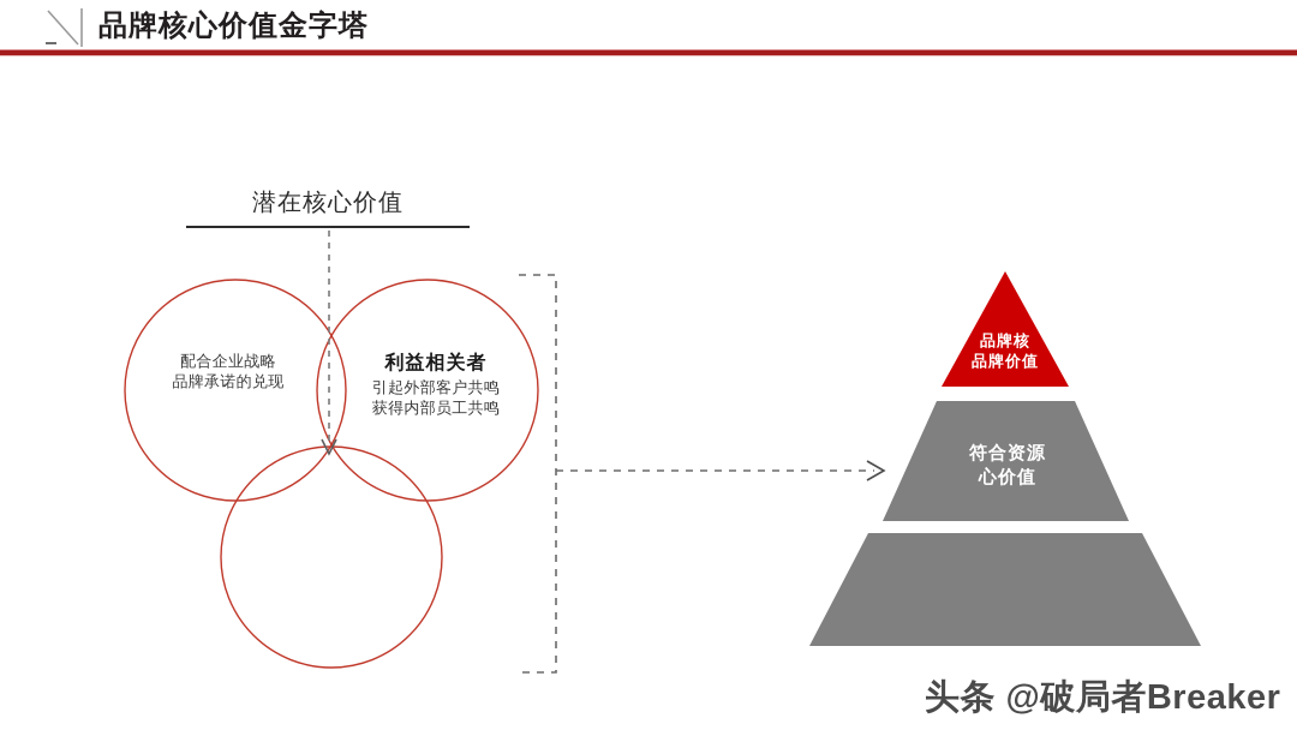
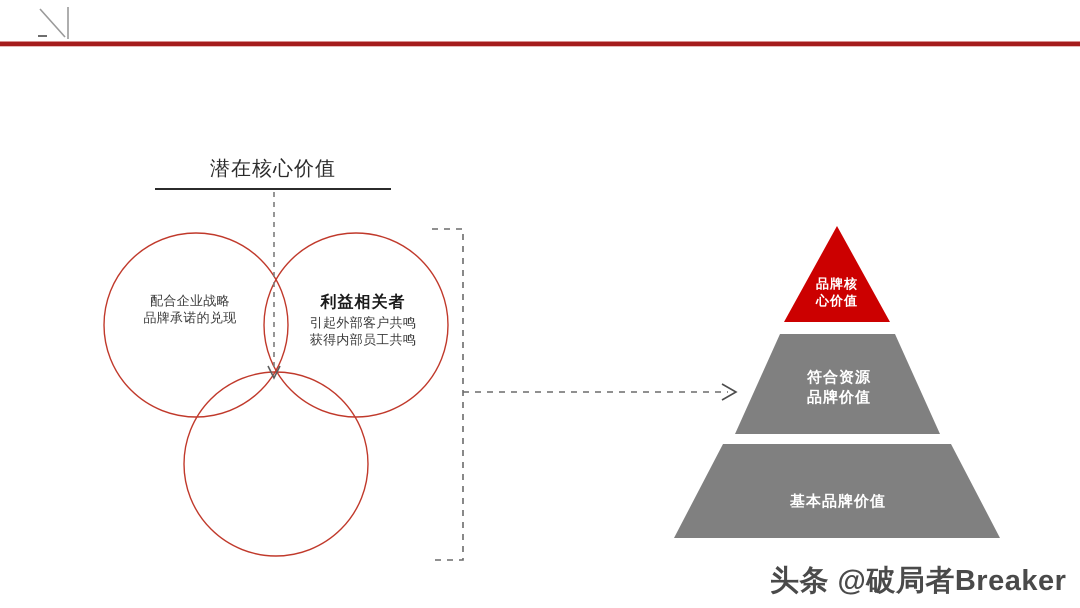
- 品牌核心价值金字塔
  潜在核心价值
  配合企业战略
  品牌承诺的兑现
  利益相关者
  引起外部客户共鸣
  获得内部员工共鸣
  品牌核
- 品牌价值
+ 心价值
  符合资源
- 心价值
+ 品牌价值
+ 基本品牌价值
  头条 @破局者Breaker
